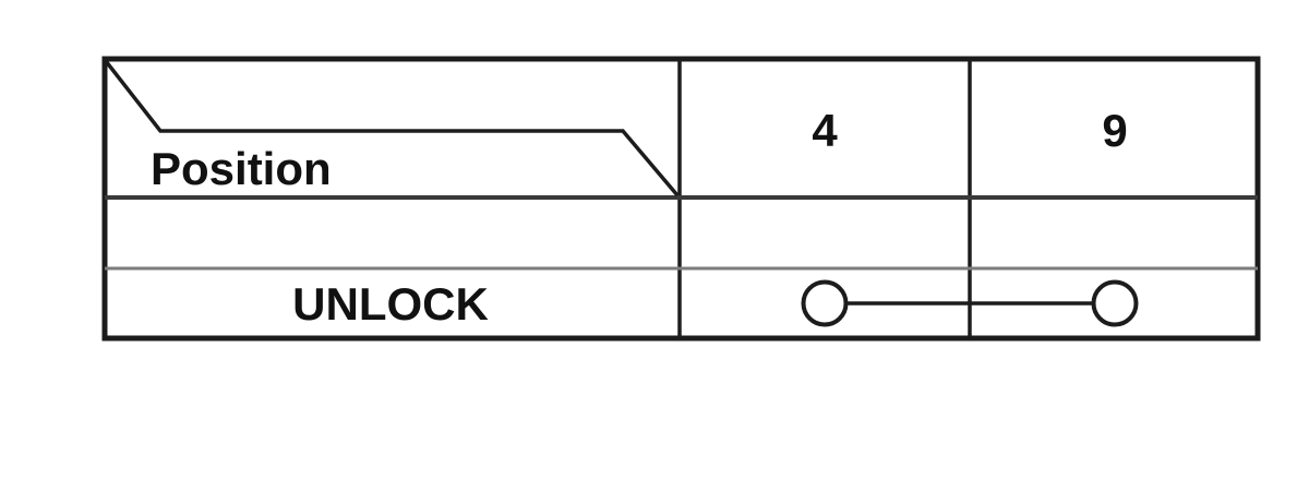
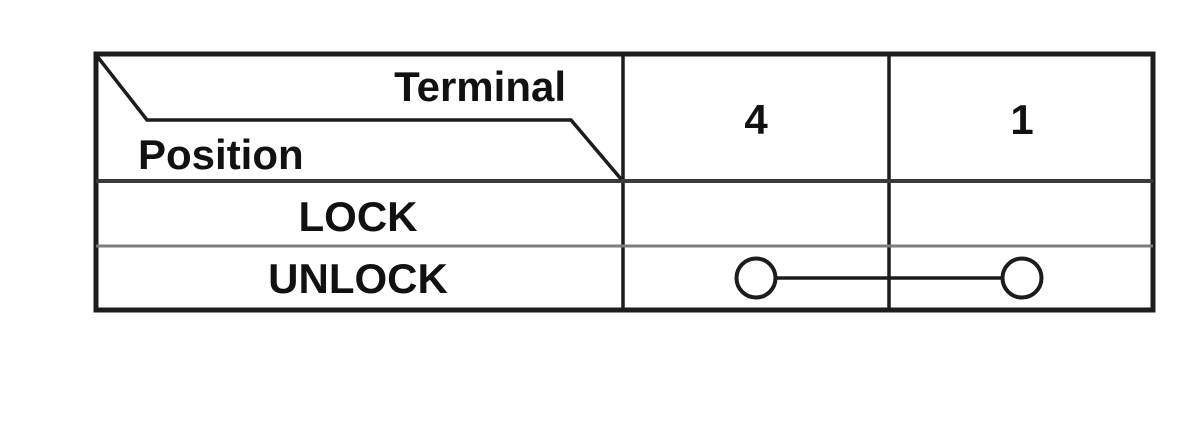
+ Terminal
  Position
  4
- 9
+ 1
+ LOCK
  UNLOCK
